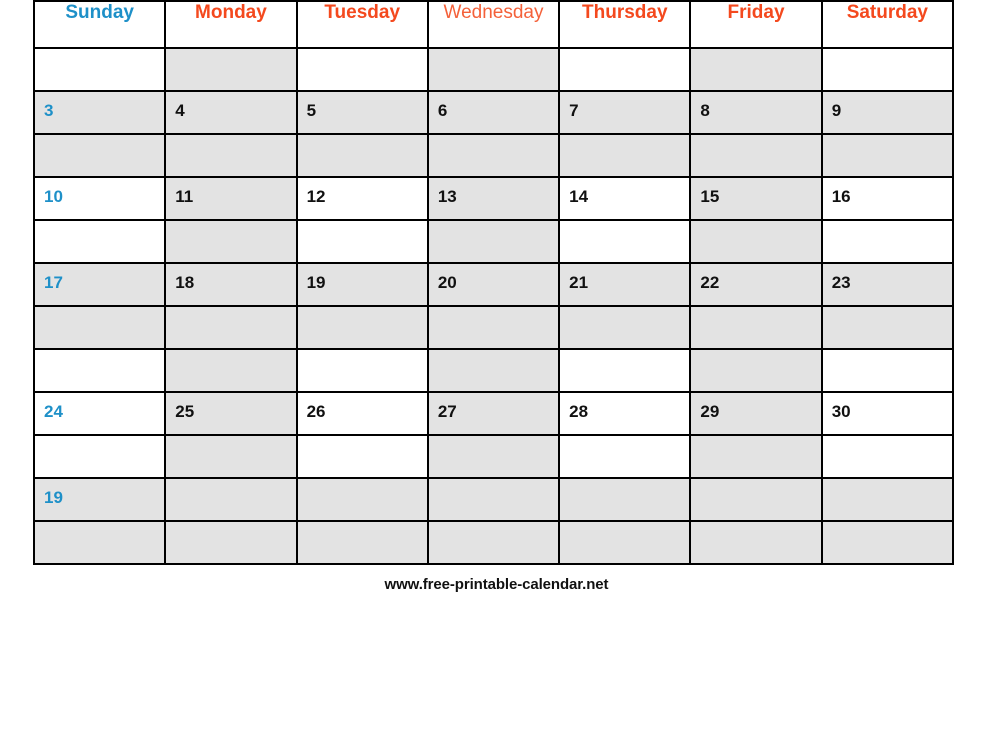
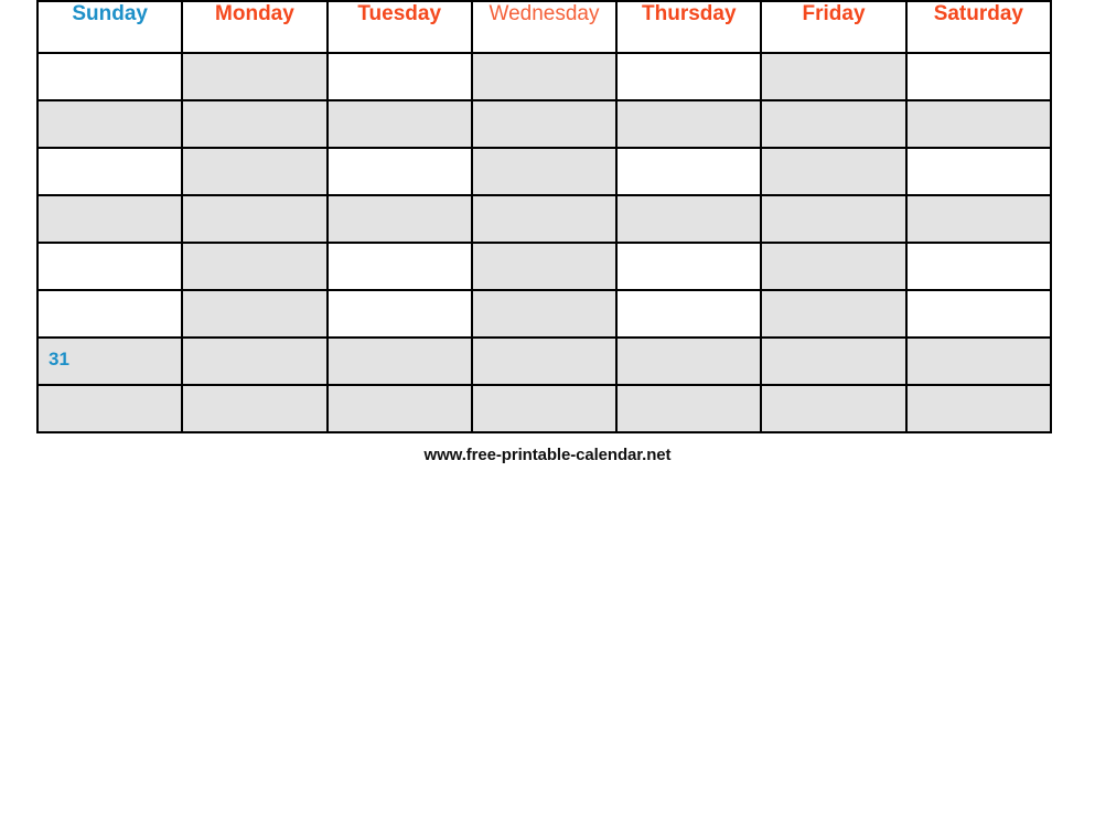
  Sunday	Monday	Tuesday	Wednesday	Thursday	Friday	Saturday
- 3	4	5	6	7	8	9
- 10	11	12	13	14	15	16
- 17	18	19	20	21	22	23
- 24	25	26	27	28	29	30
- 19
+ 31
  www.free-printable-calendar.net
